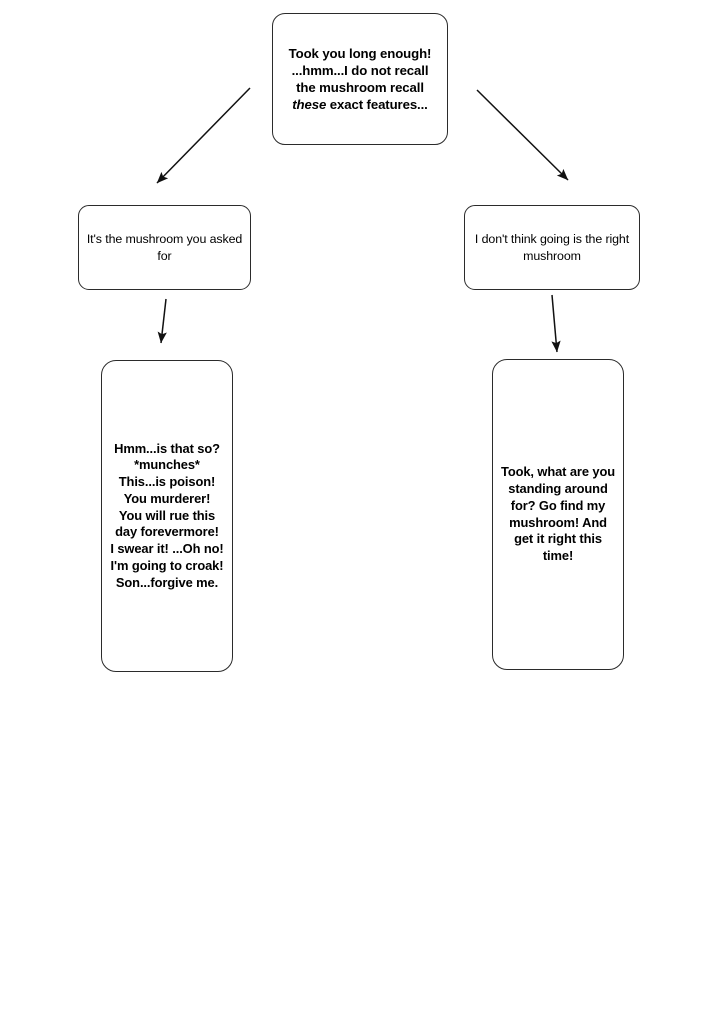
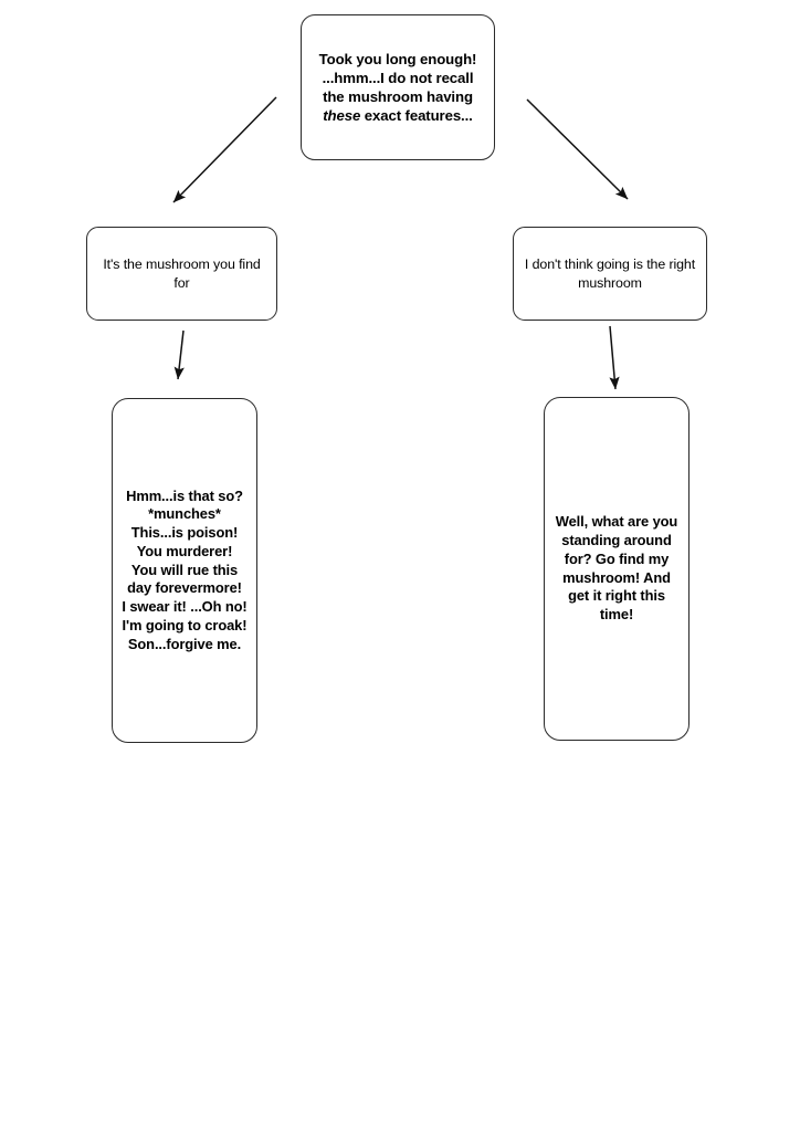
- Took you long enough! ...hmm...I do not recall the mushroom recall these exact features...
+ Took you long enough! ...hmm...I do not recall the mushroom having these exact features...
- It's the mushroom you asked for
+ It's the mushroom you find for
  I don't think going is the right mushroom
  Hmm...is that so?
  *munches*
  This...is poison!
  You murderer!
  You will rue this day forevermore!
  I swear it! ...Oh no! I'm going to croak!
  Son...forgive me.
- Took, what are you standing around for? Go find my mushroom! And get it right this time!
+ Well, what are you standing around for? Go find my mushroom! And get it right this time!
